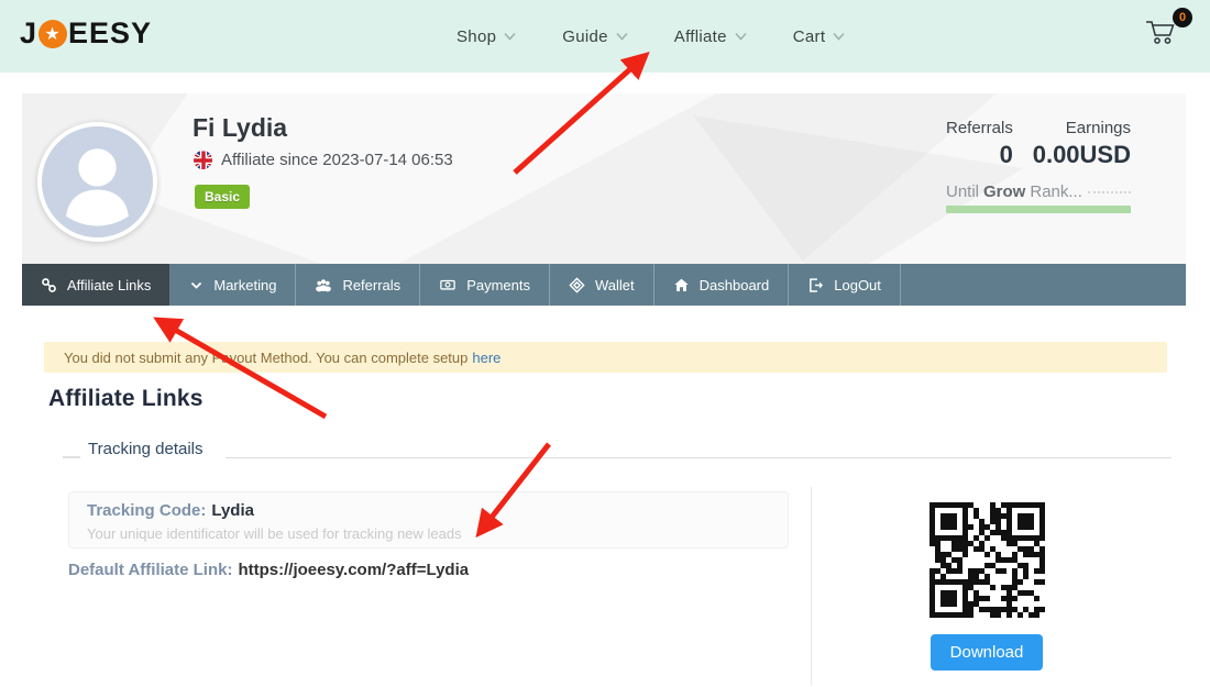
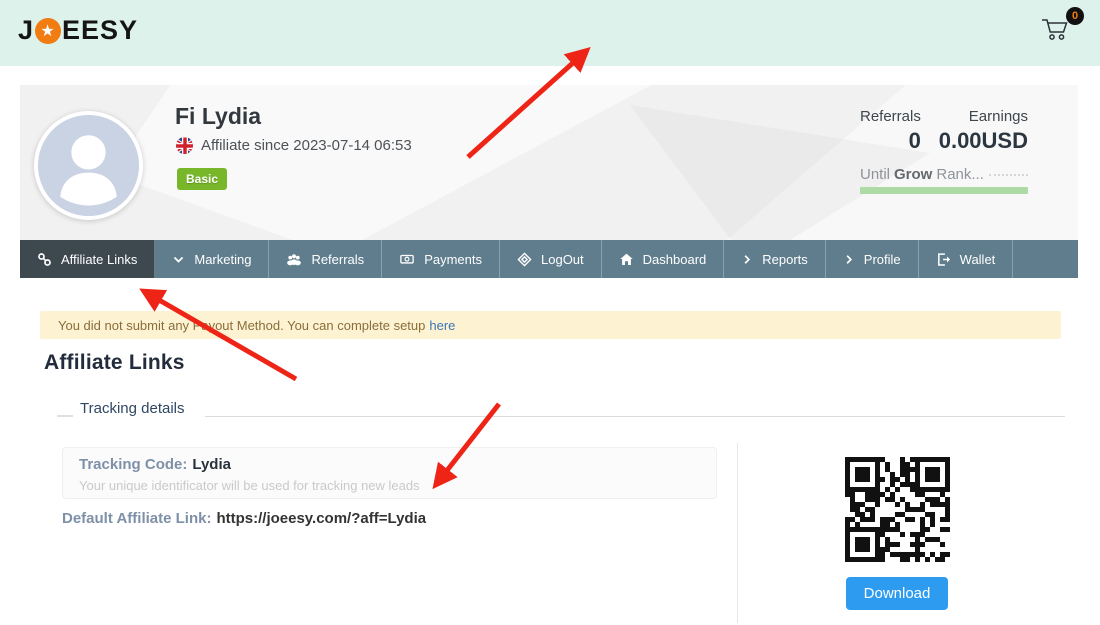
  J
  ★
  EESY
- Shop
- Guide
- Affliate
- Cart
  0
  Fi Lydia
  Affiliate since 2023-07-14 06:53
  Basic
  Referrals
  0
  Earnings
  0.00USD
  Until
  Grow
  Rank...
  Affiliate Links
  Marketing
  Referrals
  Payments
- Wallet
+ LogOut
  Dashboard
+ Reports
+ Profile
- LogOut
+ Wallet
  You did not submit any Pyout Method. You can complete setup
  here
  Affiliate Links
  Tracking details
  Tracking Code: Lydia
  Your unique identificator will be used for tracking new leads
  Default Affiliate Link: https://joeesy.com/?aff=Lydia
  Download
